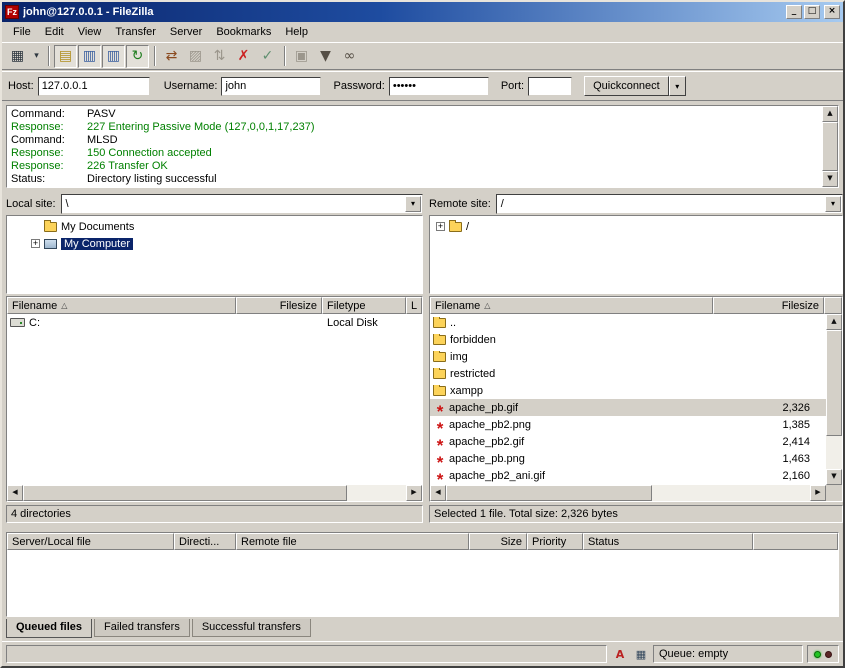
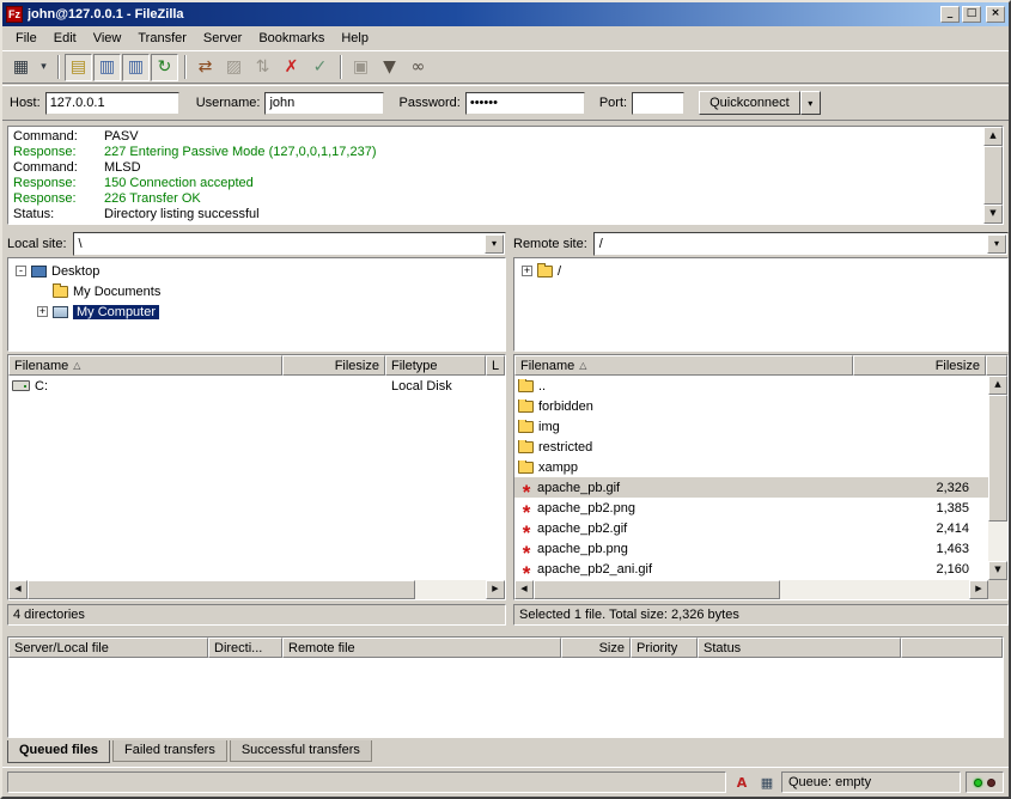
  Fz
  john@127.0.0.1 - FileZilla
  _
  □
  ×
  File
  Edit
  View
  Transfer
  Server
  Bookmarks
  Help
  ▦
  ▾
  ▤
  ▥
  ▥
  ↻
  ⇄
  ▨
  ⇅
  ✗
  ✓
  ▣
  ▼
  ∞
  Host:
  127.0.0.1
  Username:
  john
  Password:
  ••••••
  Port:
  Quickconnect
  ▾
  Command:
  PASV
  Response:
  227 Entering Passive Mode (127,0,0,1,17,237)
  Command:
  MLSD
  Response:
  150 Connection accepted
  Response:
  226 Transfer OK
  Status:
  Directory listing successful
  ▲
  ▼
  Local site:
  \
  ▾
  Remote site:
  /
  ▾
+ -
+ Desktop
  My Documents
  +
  My Computer
  +
  /
  Filename
  △
  Filesize
  Filetype
  L
  C:
  Local Disk
  ◀
  ▶
  Filename
  △
  Filesize
  ..
  forbidden
  img
  restricted
  xampp
  *
  apache_pb.gif
  2,326
  *
  apache_pb2.png
  1,385
  *
  apache_pb2.gif
  2,414
  *
  apache_pb.png
  1,463
  *
  apache_pb2_ani.gif
  2,160
  ▲
  ▼
  ◀
  ▶
  4 directories
  Selected 1 file. Total size: 2,326 bytes
  Server/Local file
  Directi...
  Remote file
  Size
  Priority
  Status
  Queued files
  Failed transfers
  Successful transfers
  A
  ▦
  Queue: empty
